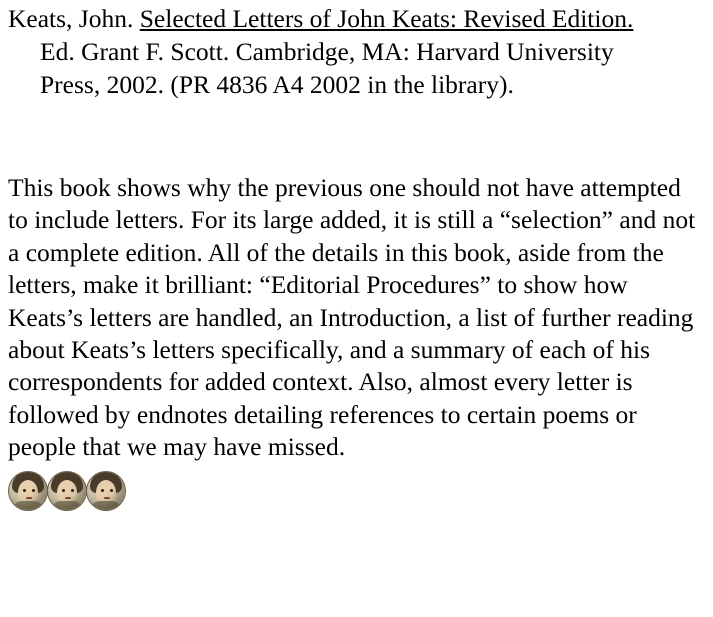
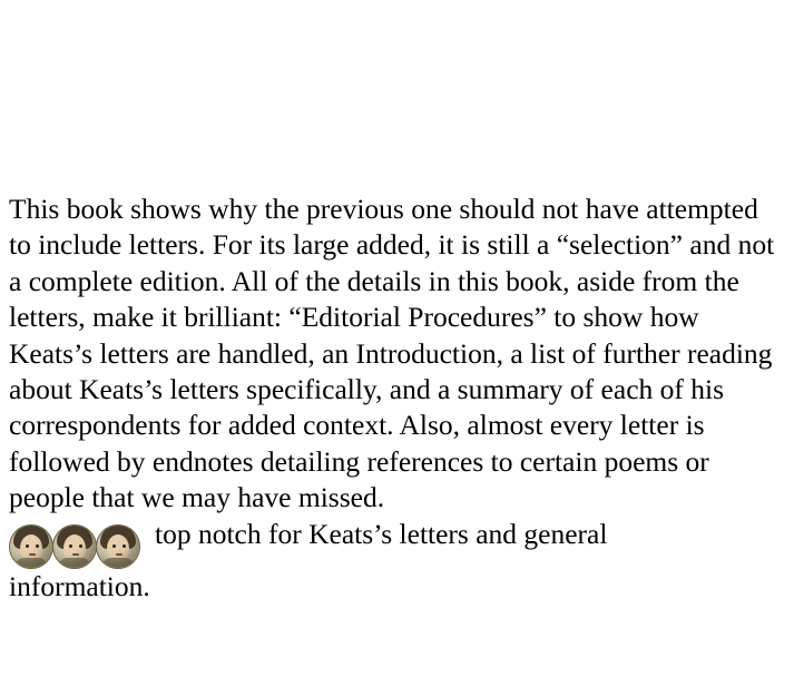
- Keats, John. Selected Letters of John Keats: Revised Edition. Ed. Grant F. Scott. Cambridge, MA: Harvard University Press, 2002. (PR 4836 A4 2002 in the library).
  This book shows why the previous one should not have attempted to include letters. For its large added, it is still a “selection” and not a complete edition. All of the details in this book, aside from the letters, make it brilliant: “Editorial Procedures” to show how Keats’s letters are handled, an Introduction, a list of further reading about Keats’s letters specifically, and a summary of each of his correspondents for added context. Also, almost every letter is followed by endnotes detailing references to certain poems or people that we may have missed.
+ top notch for Keats’s letters and general
+ information.
